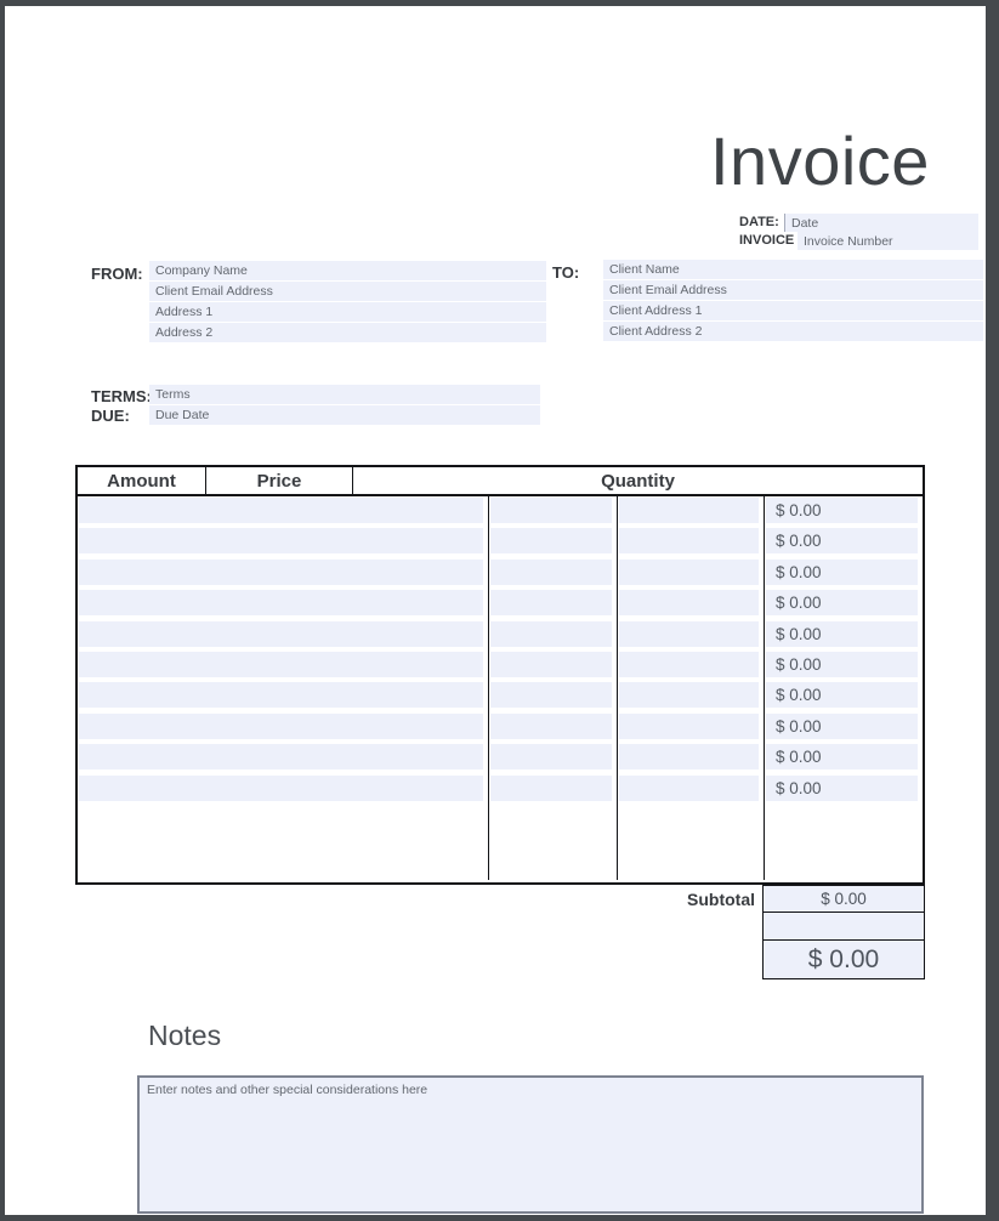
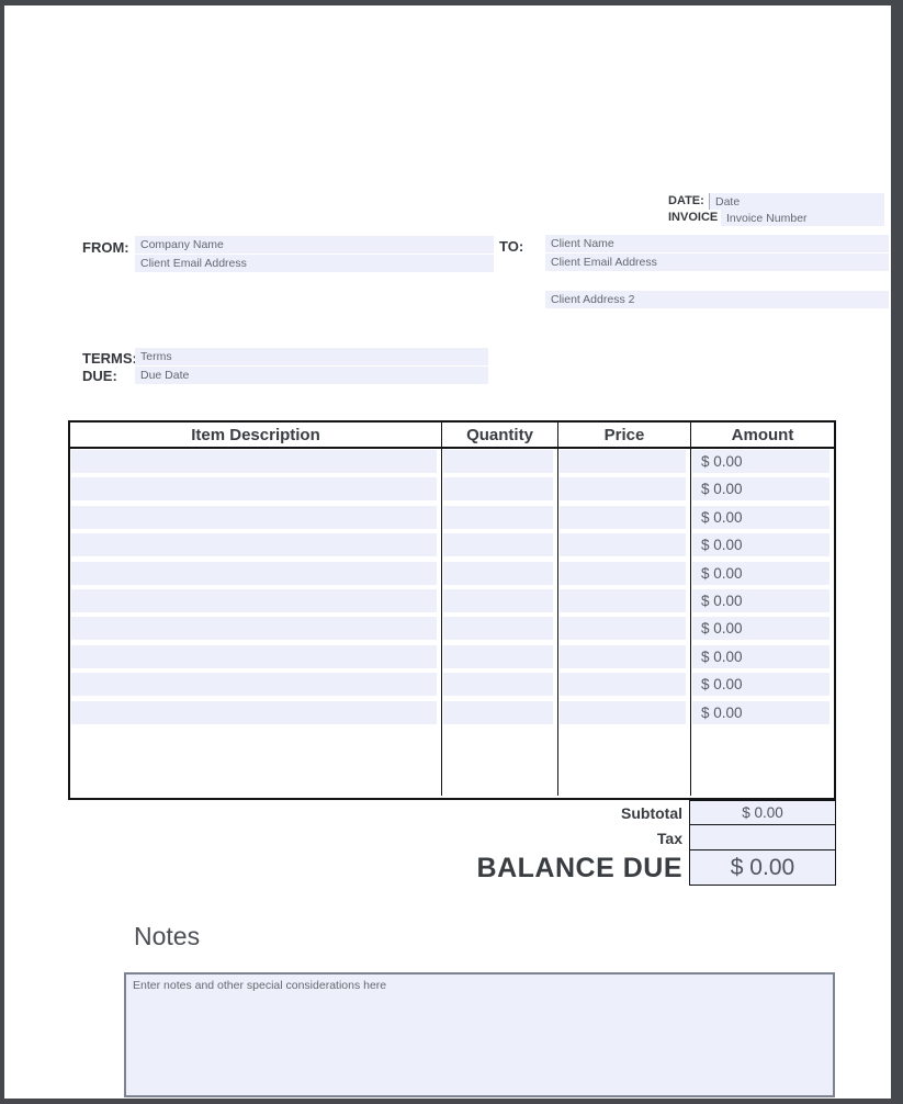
- Invoice
  DATE:
  Date
  INVOICE
  Invoice Number
  FROM:
  Company Name
  Client Email Address
- Address 1
- Address 2
  TO:
  Client Name
  Client Email Address
- Client Address 1
  Client Address 2
  TERMS
  DUE:
  Terms
  Due Date
+ Item Description
- Amount
+ Quantity
  Price
- Quantity
+ Amount
  $ 0.00
  $ 0.00
  $ 0.00
  $ 0.00
  $ 0.00
  $ 0.00
  $ 0.00
  $ 0.00
  $ 0.00
  $ 0.00
  Subtotal
  $ 0.00
+ Tax
+ BALANCE DUE
  $ 0.00
  Notes
  Enter notes and other special considerations here
